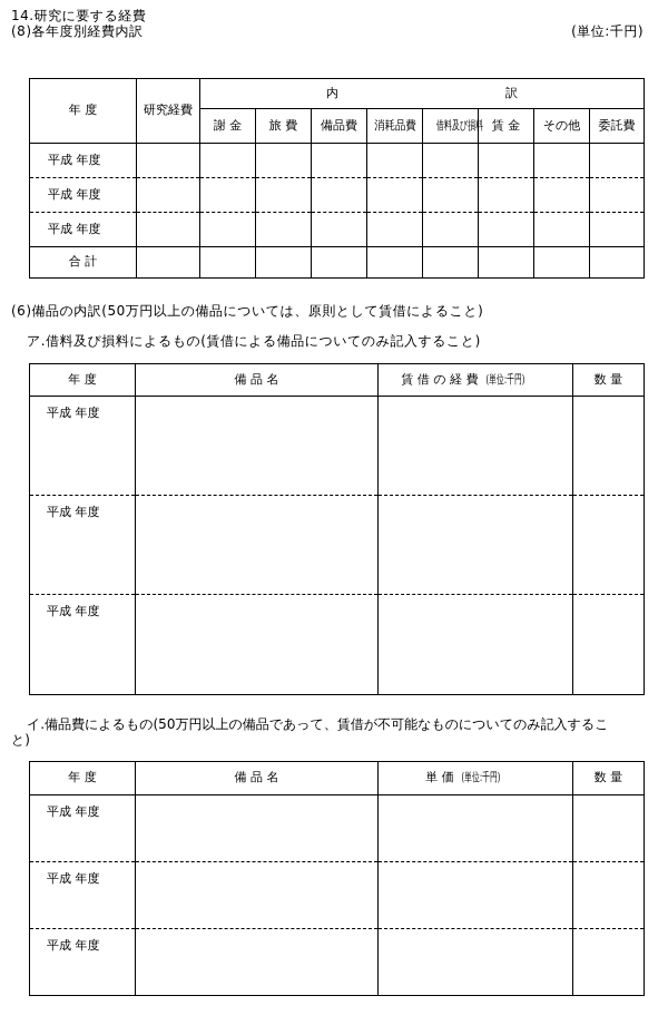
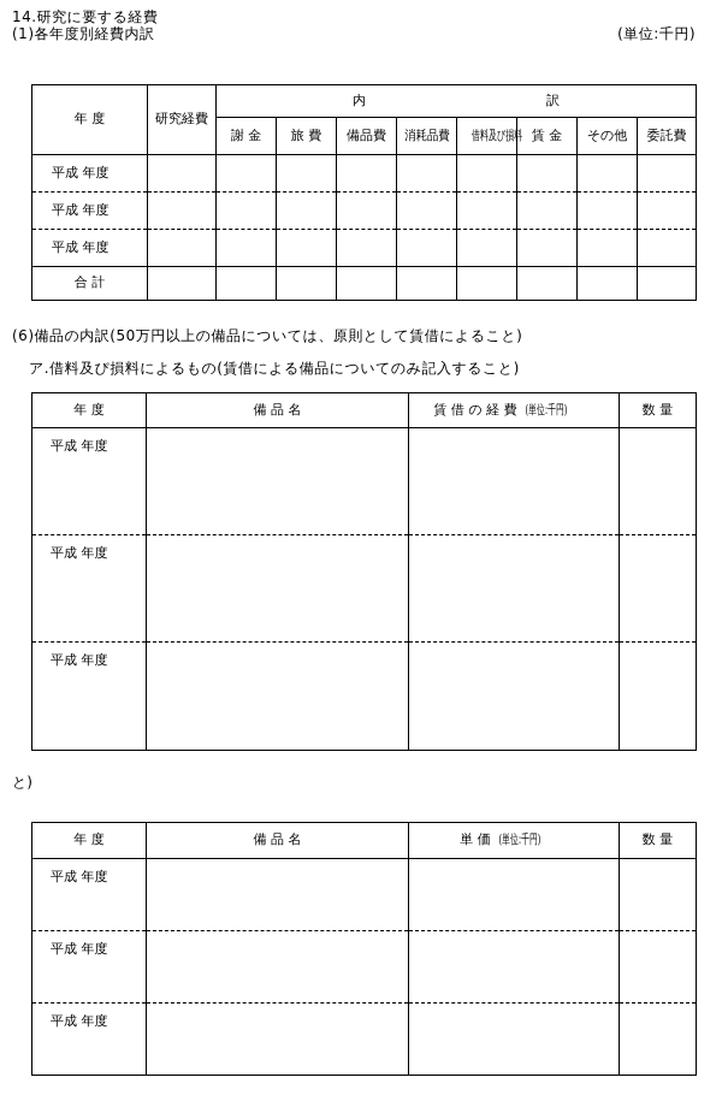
  14.研究に要する経費
- (8)各年度別経費内訳
+ (1)各年度別経費内訳
  (単位:千円)
  年 度	研究経費	内 訳
  謝 金	旅 費	備品費	消耗品費	借料及び損料	賃 金	その他	委託費
  平成 年度
  平成 年度
  平成 年度
  合 計
  (6)備品の内訳(50万円以上の備品については、原則として賃借によること)
  ア.借料及び損料によるもの(賃借による備品についてのみ記入すること)
  年 度	備 品 名	賃 借 の 経 費 (単位:千円)	数 量
  平成 年度
  平成 年度
  平成 年度
- イ.備品費によるもの(50万円以上の備品であって、賃借が不可能なものについてのみ記入するこ
  と)
  年 度	備 品 名	単 価 (単位:千円)	数 量
  平成 年度
  平成 年度
  平成 年度
